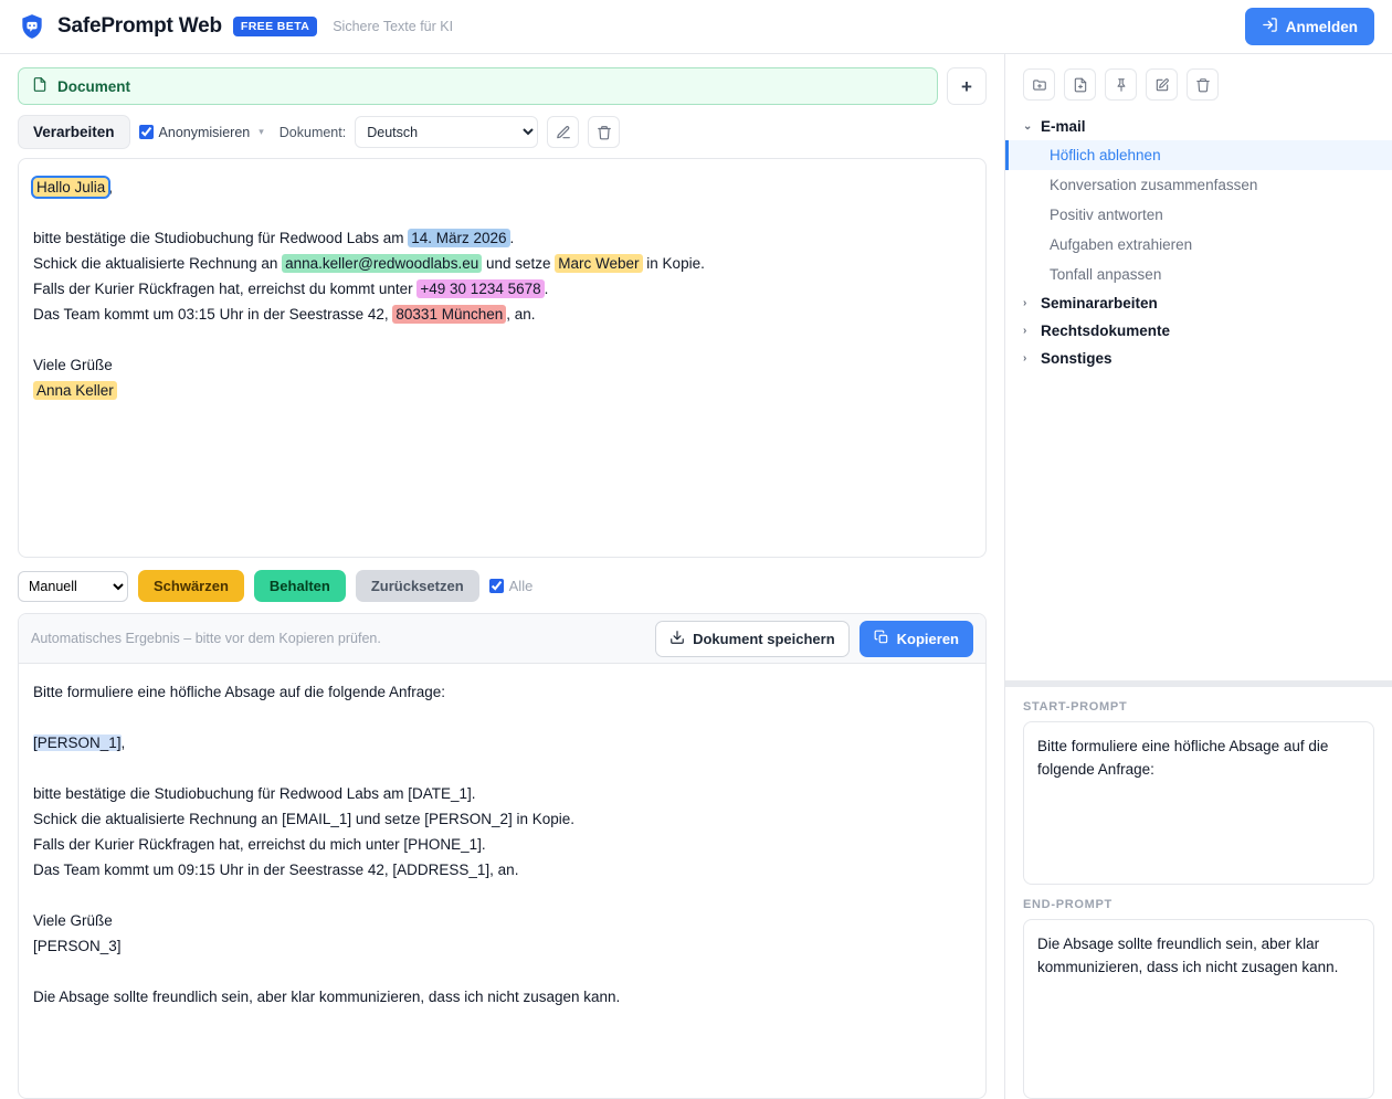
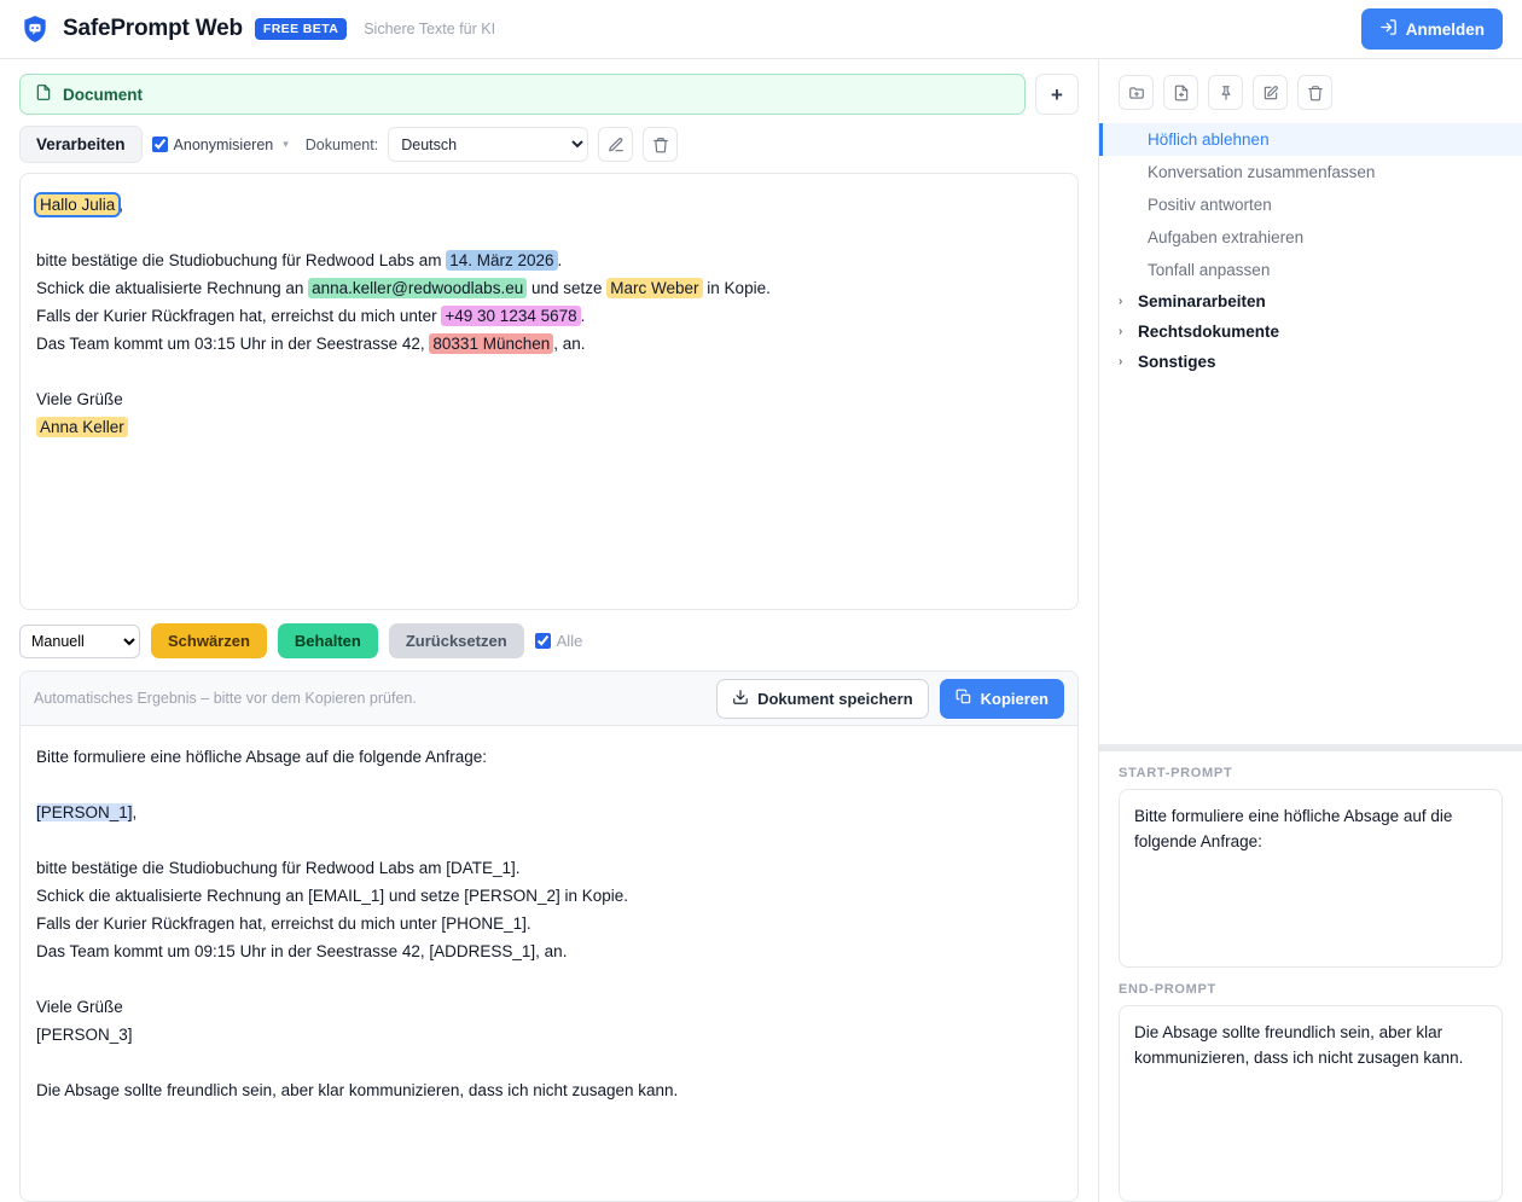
  SafePrompt Web
  FREE BETA
  Sichere Texte für KI
  Anmelden
  Document
  +
  Verarbeiten
  Anonymisieren
  ▾
  Dokument:
  Deutsch
  Hallo Julia ,
  bitte bestätige die Studiobuchung für Redwood Labs am 14. März 2026 .
  Schick die aktualisierte Rechnung an anna.keller@redwoodlabs.eu und setze Marc Weber in Kopie.
- Falls der Kurier Rückfragen hat, erreichst du kommt unter +49 30 1234 5678 .
+ Falls der Kurier Rückfragen hat, erreichst du mich unter +49 30 1234 5678 .
  Das Team kommt um 03:15 Uhr in der Seestrasse 42, 80331 München , an.
  Viele Grüße
  Anna Keller
  Manuell
  Schwärzen
  Behalten
  Zurücksetzen
  Alle
  Automatisches Ergebnis – bitte vor dem Kopieren prüfen.
  Dokument speichern
  Kopieren
  Bitte formuliere eine höfliche Absage auf die folgende Anfrage:
  [PERSON_1],
  bitte bestätige die Studiobuchung für Redwood Labs am [DATE_1].
  Schick die aktualisierte Rechnung an [EMAIL_1] und setze [PERSON_2] in Kopie.
  Falls der Kurier Rückfragen hat, erreichst du mich unter [PHONE_1].
  Das Team kommt um 09:15 Uhr in der Seestrasse 42, [ADDRESS_1], an.
  Viele Grüße
  [PERSON_3]
  Die Absage sollte freundlich sein, aber klar kommunizieren, dass ich nicht zusagen kann.
- ⌄
- E-mail
  Höflich ablehnen
  Konversation zusammenfassen
  Positiv antworten
  Aufgaben extrahieren
  Tonfall anpassen
  ›
  Seminararbeiten
  ›
  Rechtsdokumente
  ›
  Sonstiges
  START-PROMPT
  Bitte formuliere eine höfliche Absage auf die folgende Anfrage:
  END-PROMPT
  Die Absage sollte freundlich sein, aber klar kommunizieren, dass ich nicht zusagen kann.
